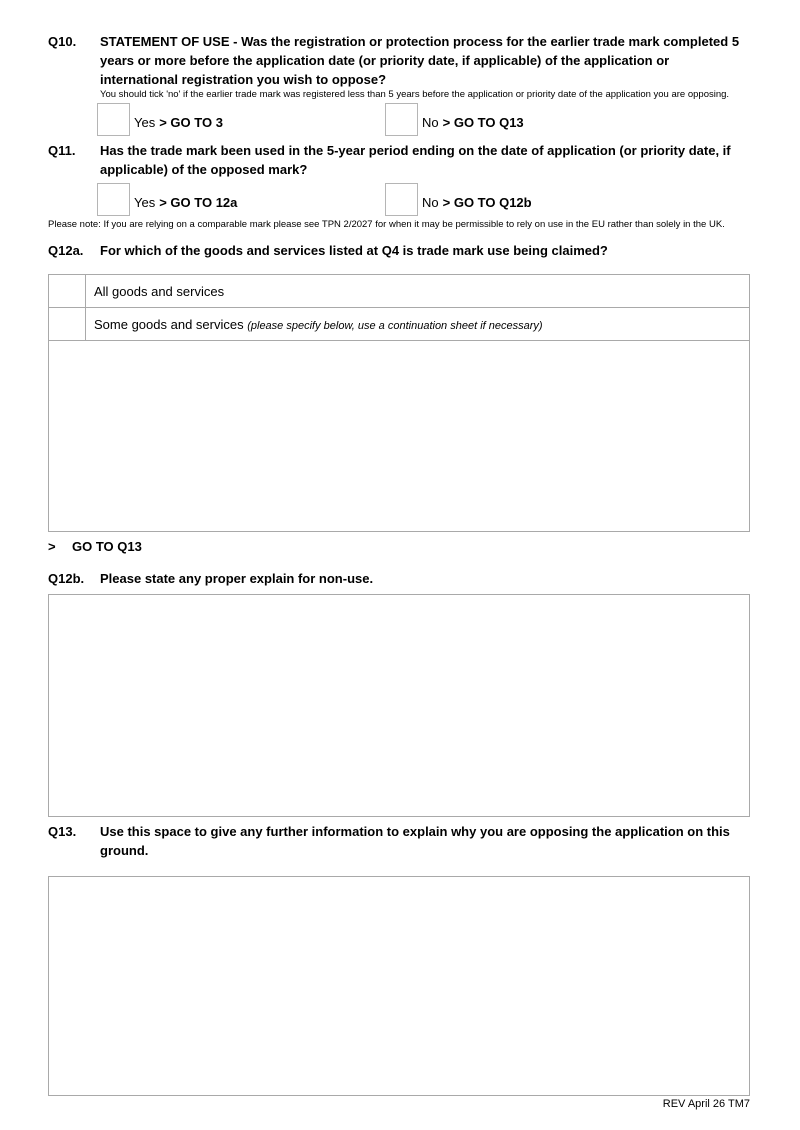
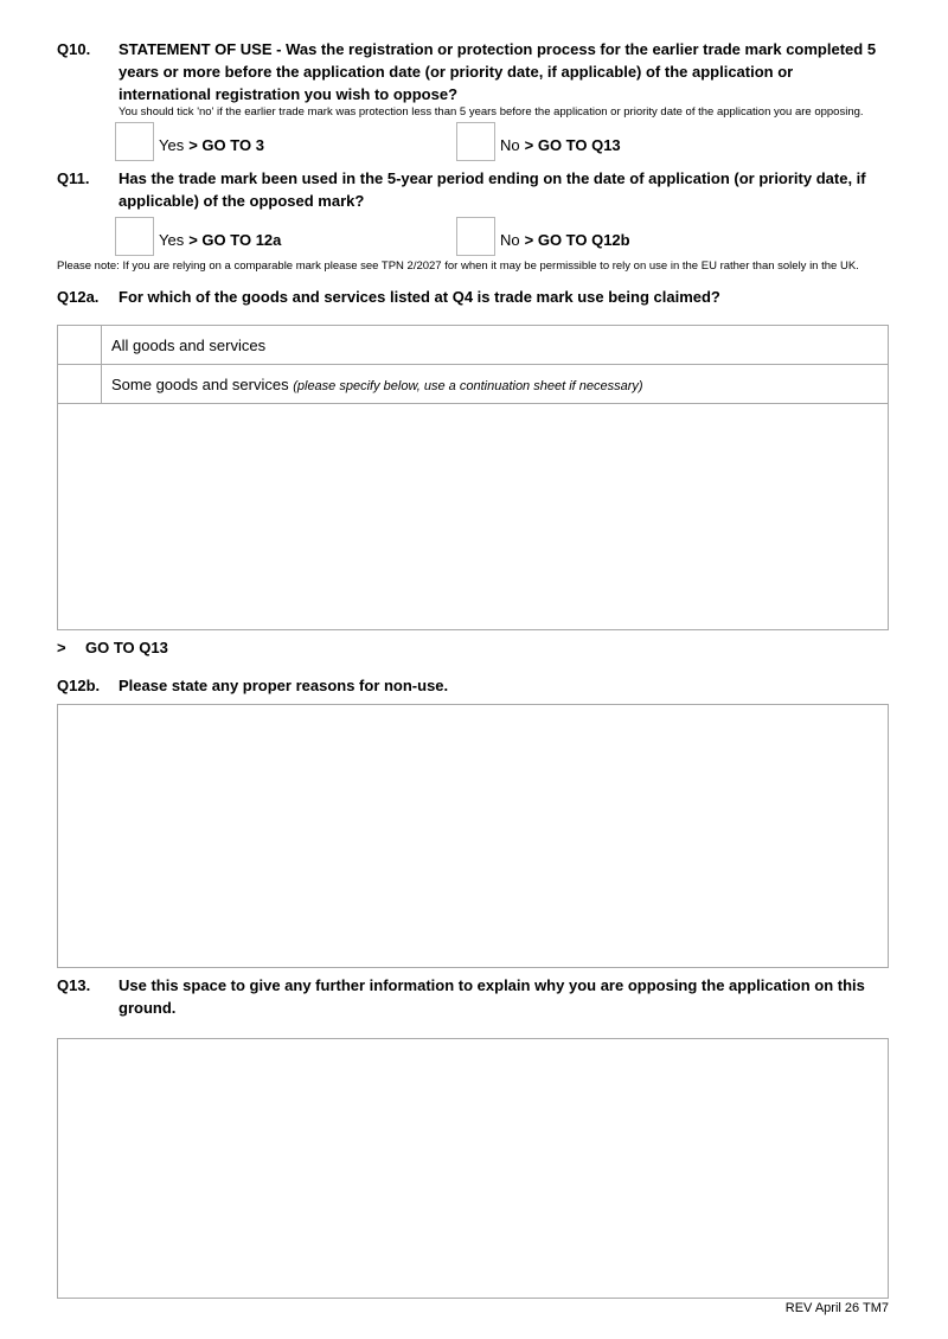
  Q10.
  STATEMENT OF USE - Was the registration or protection process for the earlier trade mark completed 5 years or more before the application date (or priority date, if applicable) of the application or international registration you wish to oppose?
- You should tick 'no' if the earlier trade mark was registered less than 5 years before the application or priority date of the application you are opposing.
+ You should tick 'no' if the earlier trade mark was protection less than 5 years before the application or priority date of the application you are opposing.
  Yes > GO TO 3
  No > GO TO Q13
  Q11.
  Has the trade mark been used in the 5-year period ending on the date of application (or priority date, if applicable) of the opposed mark?
  Yes > GO TO 12a
  No > GO TO Q12b
  Please note: If you are relying on a comparable mark please see TPN 2/2027 for when it may be permissible to rely on use in the EU rather than solely in the UK.
  Q12a.
  For which of the goods and services listed at Q4 is trade mark use being claimed?
  	All goods and services
  	Some goods and services (please specify below, use a continuation sheet if necessary)
  >
  GO TO Q13
  Q12b.
- Please state any proper explain for non-use.
+ Please state any proper reasons for non-use.
  Q13.
  Use this space to give any further information to explain why you are opposing the application on this ground.
  REV April 26 TM7
